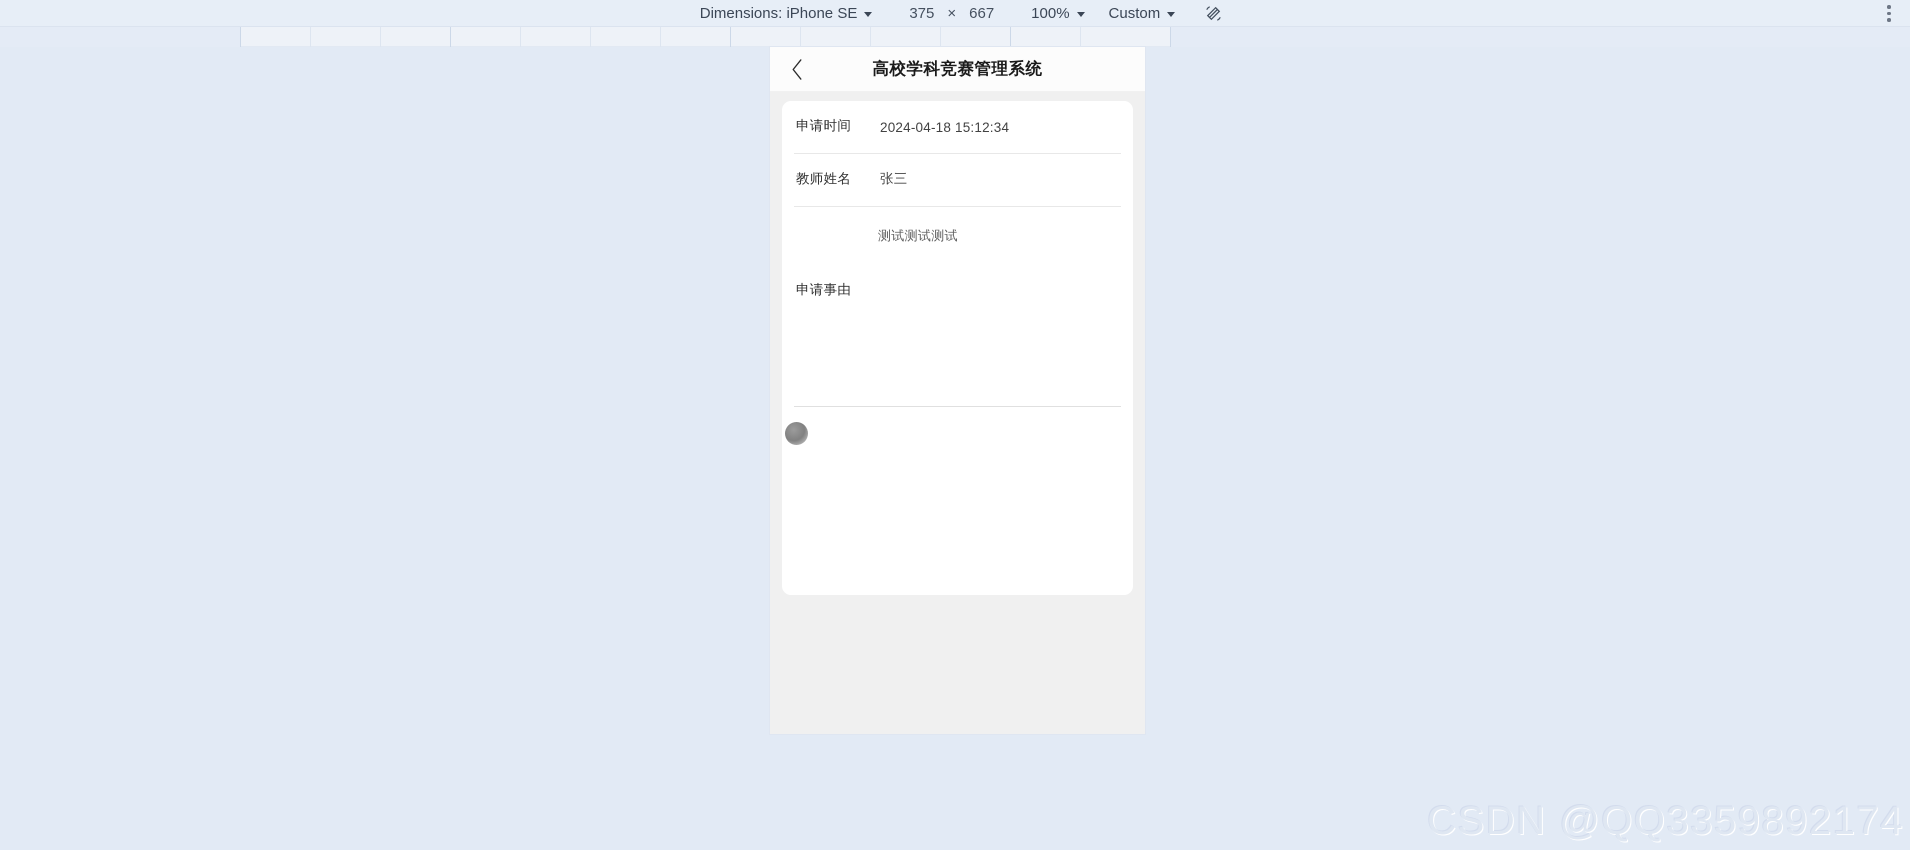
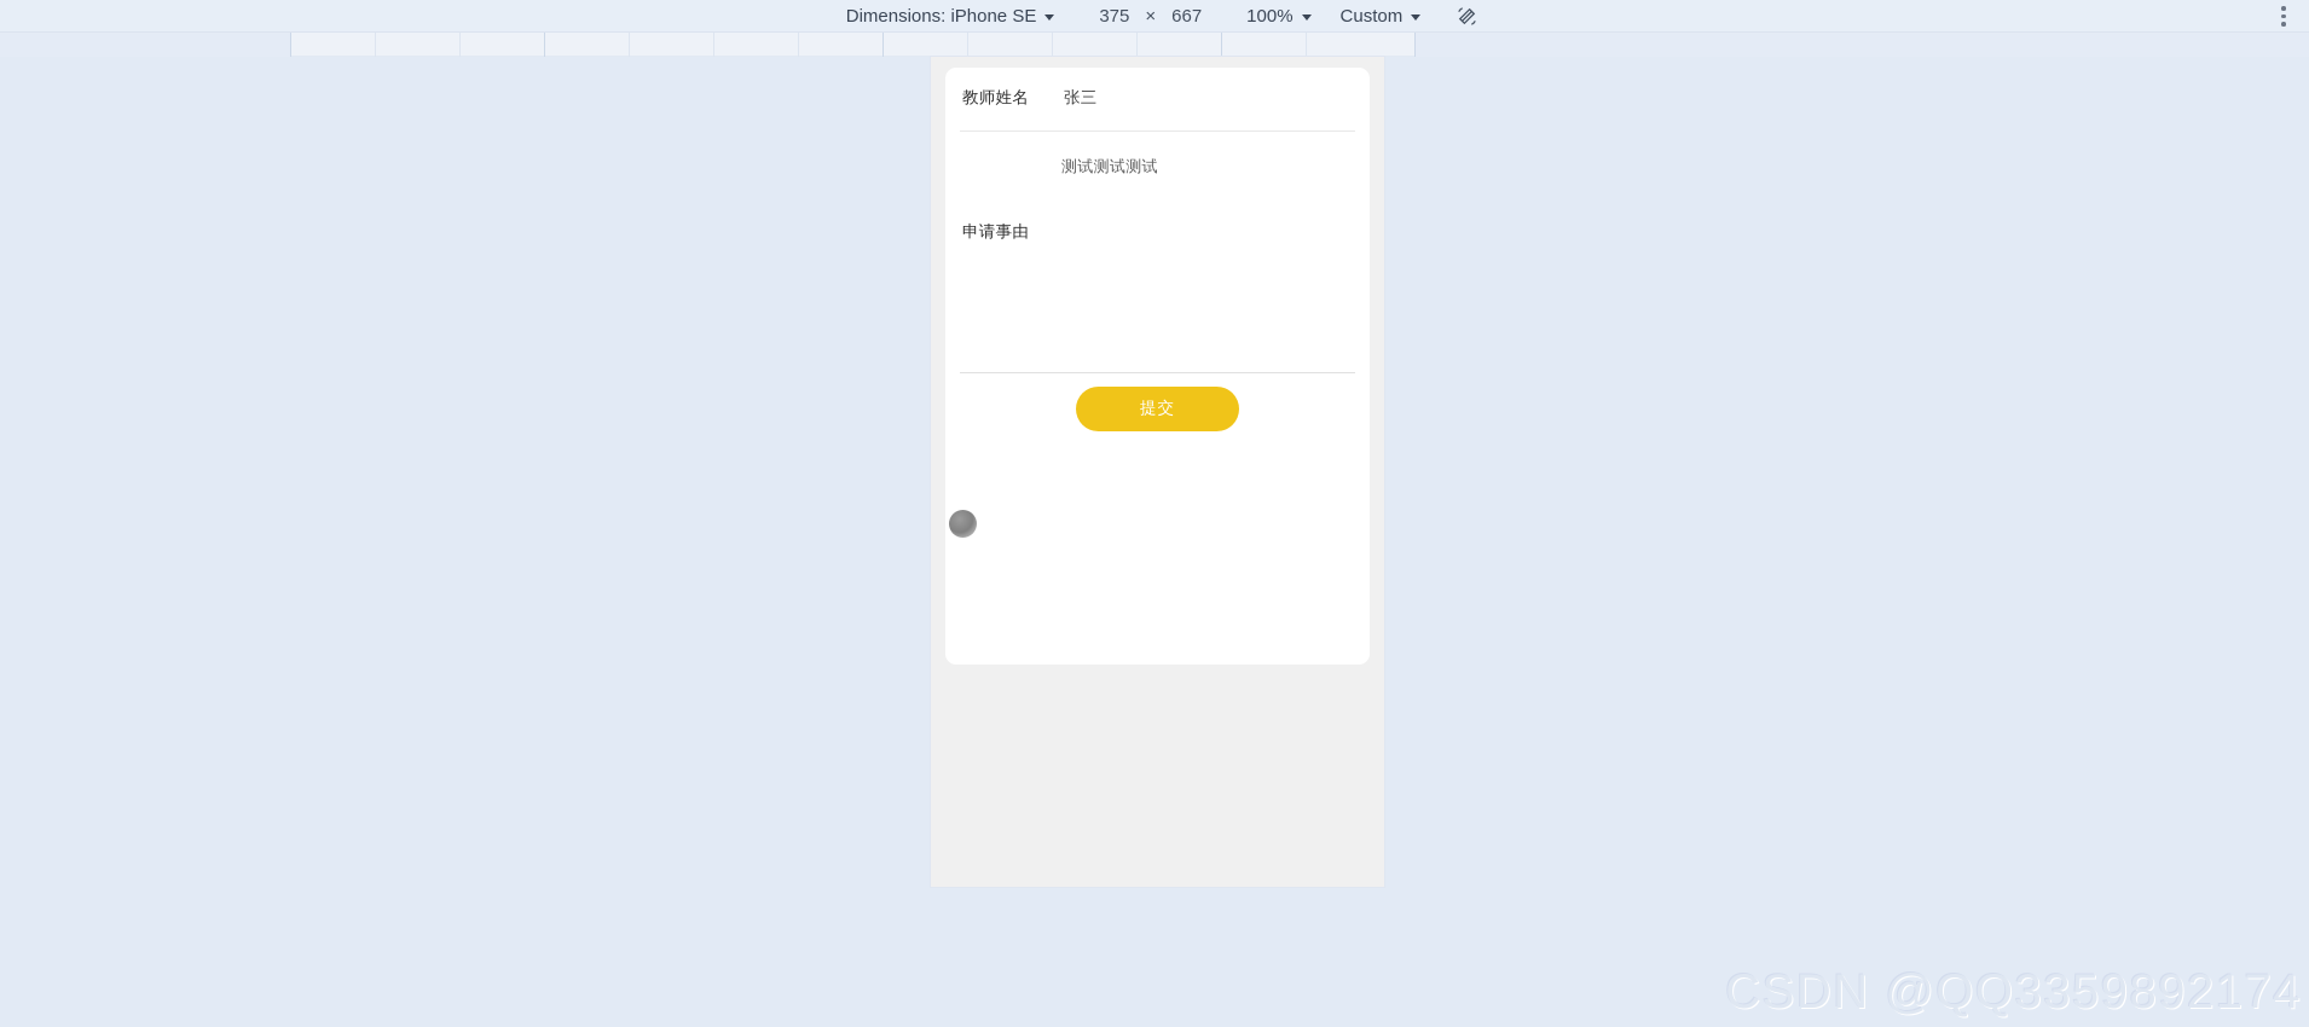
  Dimensions: iPhone SE
  375
  ×
  667
  100%
  Custom
- 高校学科竞赛管理系统
- 申请时间
- 2024-04-18 15:12:34
  教师姓名
  张三
  测试测试测试
  申请事由
+ 提交
  CSDN @QQ3359892174
